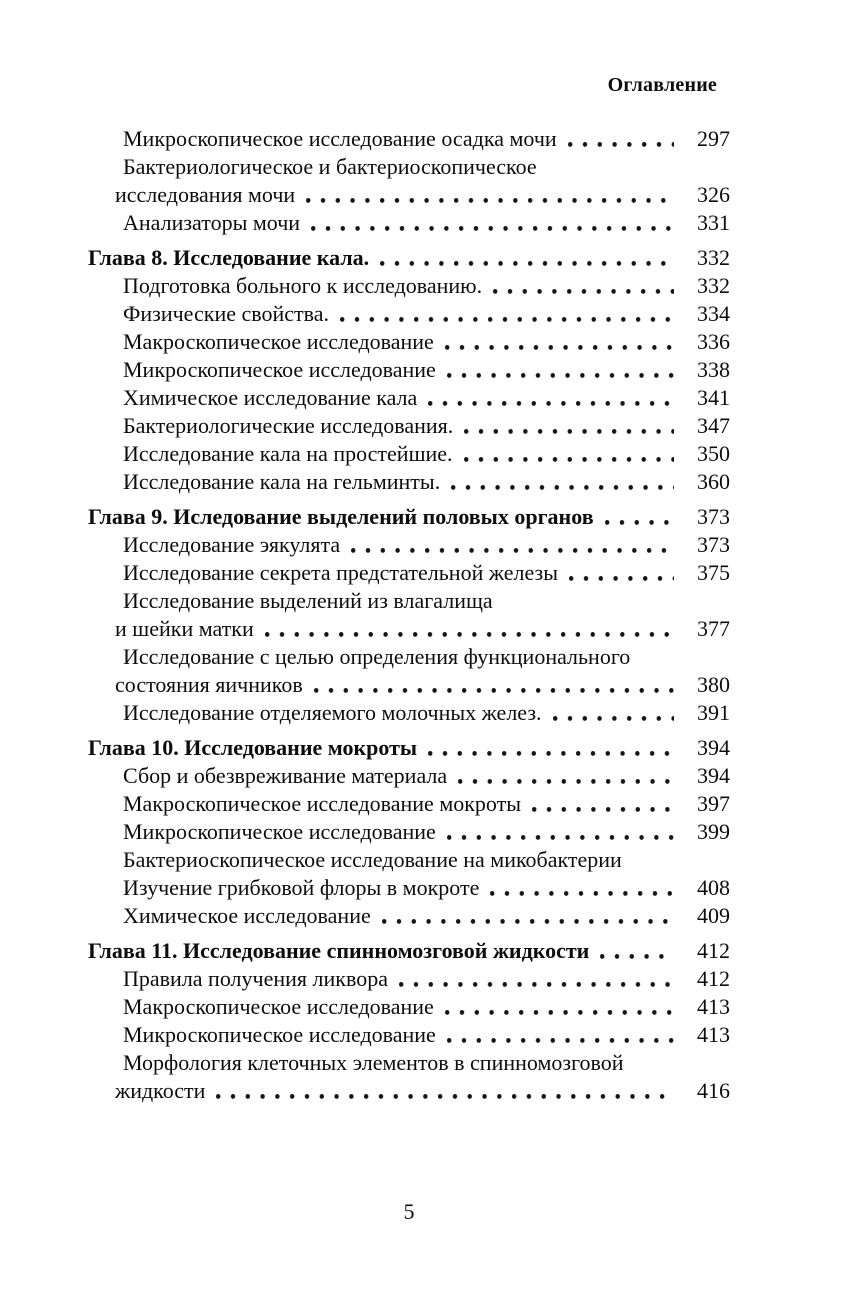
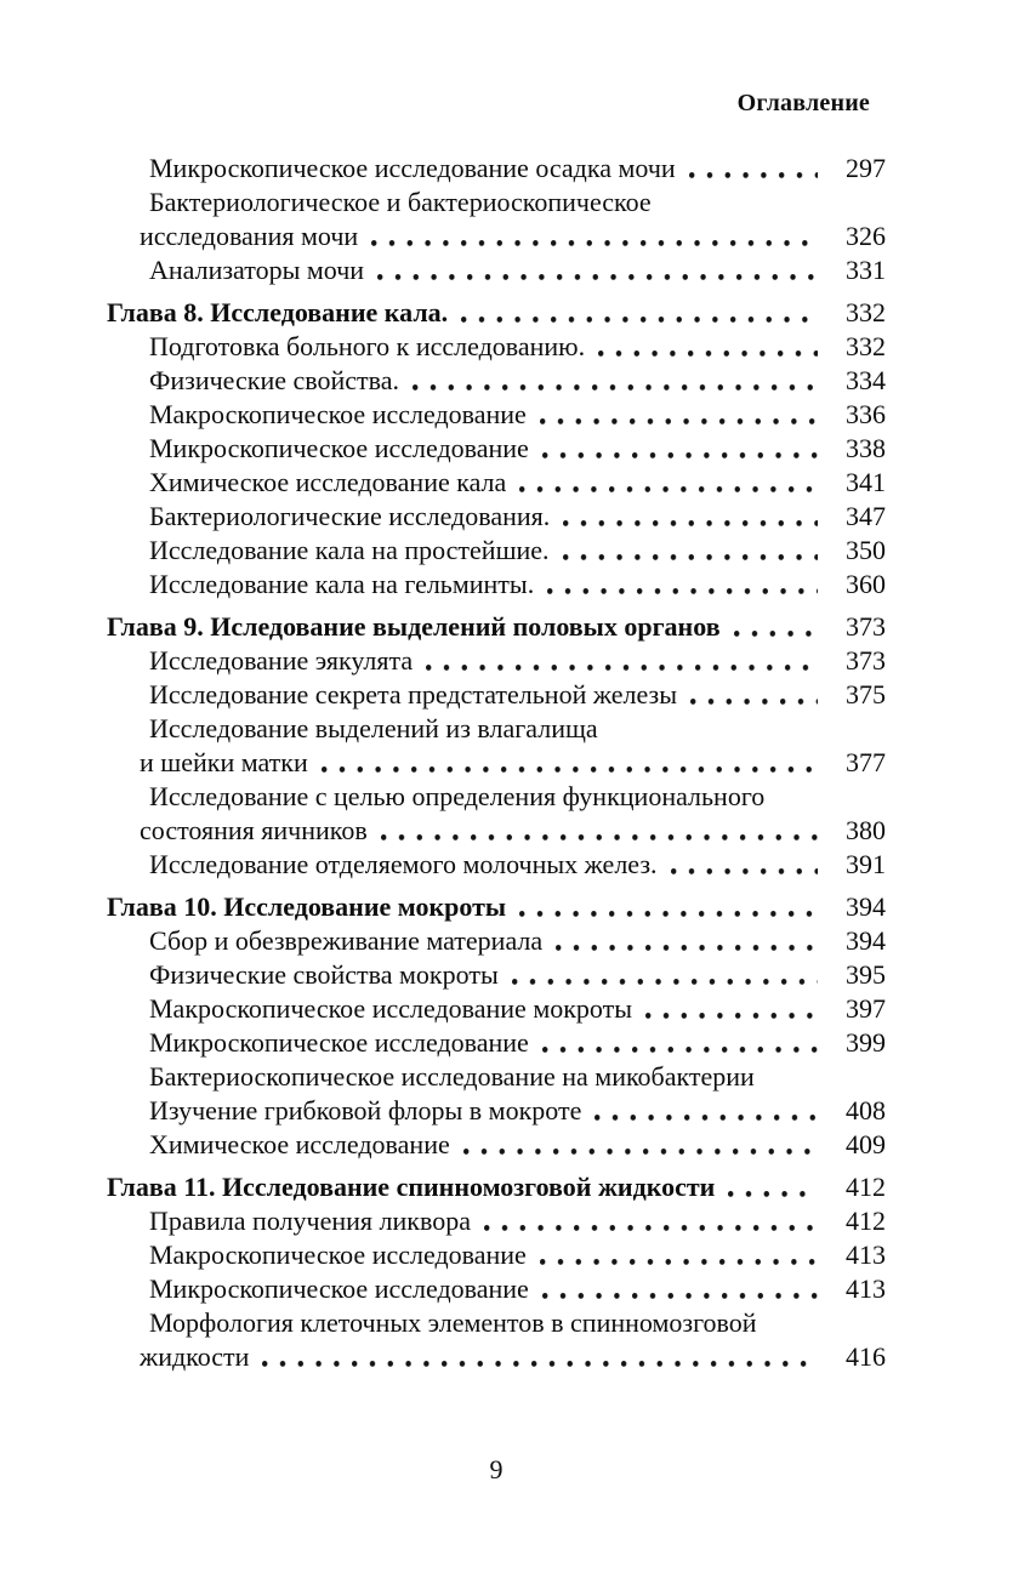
  Оглавление
  Микроскопическое исследование осадка мочи
  297
  Бактериологическое и бактериоскопическое
  исследования мочи
  326
  Анализаторы мочи
  331
  Глава 8. Исследование кала.
  332
  Подготовка больного к исследованию.
  332
  Физические свойства.
  334
  Макроскопическое исследование
  336
  Микроскопическое исследование
  338
  Химическое исследование кала
  341
  Бактериологические исследования.
  347
  Исследование кала на простейшие.
  350
  Исследование кала на гельминты.
  360
  Глава 9. Иследование выделений половых органов
  373
  Исследование эякулята
  373
  Исследование секрета предстательной железы
  375
  Исследование выделений из влагалища
  и шейки матки
  377
  Исследование с целью определения функционального
  состояния яичников
  380
  Исследование отделяемого молочных желез.
  391
  Глава 10. Исследование мокроты
  394
  Сбор и обезвреживание материала
  394
+ Физические свойства мокроты
+ 395
  Макроскопическое исследование мокроты
  397
  Микроскопическое исследование
  399
  Бактериоскопическое исследование на микобактерии
  Изучение грибковой флоры в мокроте
  408
  Химическое исследование
  409
  Глава 11. Исследование спинномозговой жидкости
  412
  Правила получения ликвора
  412
  Макроскопическое исследование
  413
  Микроскопическое исследование
  413
  Морфология клеточных элементов в спинномозговой
  жидкости
  416
- 5
+ 9
